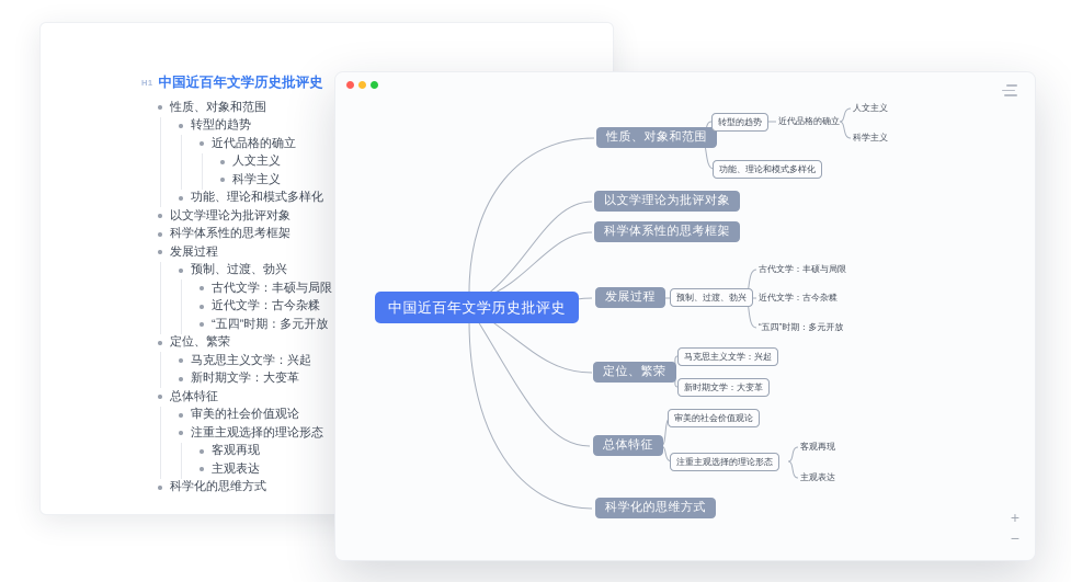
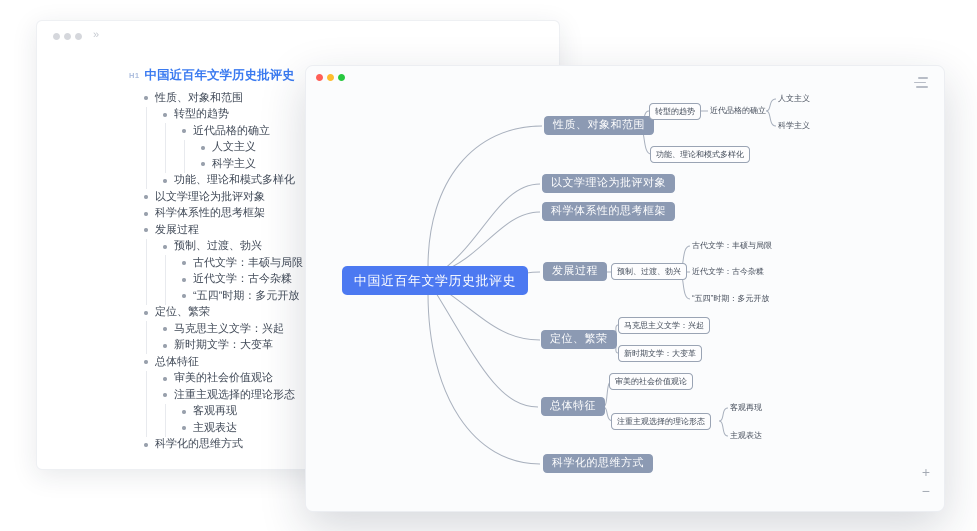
+ »
  H1
  中国近百年文学历史批评史
  性质、对象和范围
  转型的趋势
  近代品格的确立
  人文主义
  科学主义
  功能、理论和模式多样化
  以文学理论为批评对象
  科学体系性的思考框架
  发展过程
  预制、过渡、勃兴
  古代文学：丰硕与局限
  近代文学：古今杂糅
  “五四”时期：多元开放
  定位、繁荣
  马克思主义文学：兴起
  新时期文学：大变革
  总体特征
  审美的社会价值观论
  注重主观选择的理论形态
  客观再现
  主观表达
  科学化的思维方式
  中国近百年文学历史批评史
  性质、对象和范围
  转型的趋势
  近代品格的确立
  人文主义
  科学主义
  功能、理论和模式多样化
  以文学理论为批评对象
  科学体系性的思考框架
  发展过程
  预制、过渡、勃兴
  古代文学：丰硕与局限
  近代文学：古今杂糅
  “五四”时期：多元开放
  定位、繁荣
  马克思主义文学：兴起
  新时期文学：大变革
  总体特征
  审美的社会价值观论
  注重主观选择的理论形态
  客观再现
  主观表达
  科学化的思维方式
  +
  −
